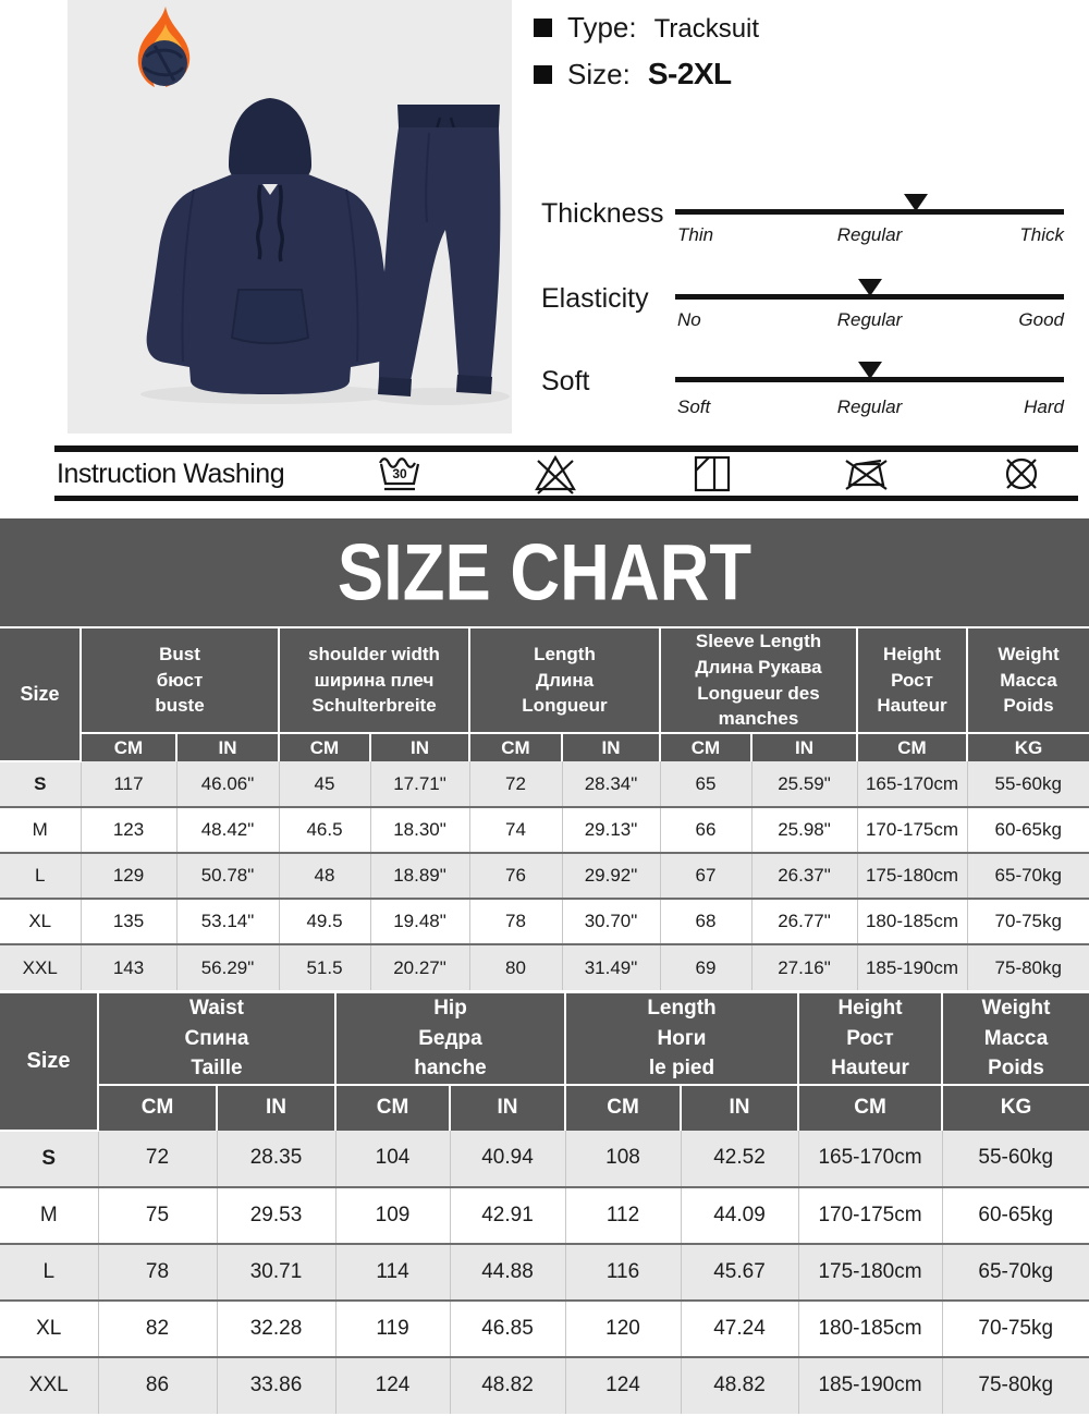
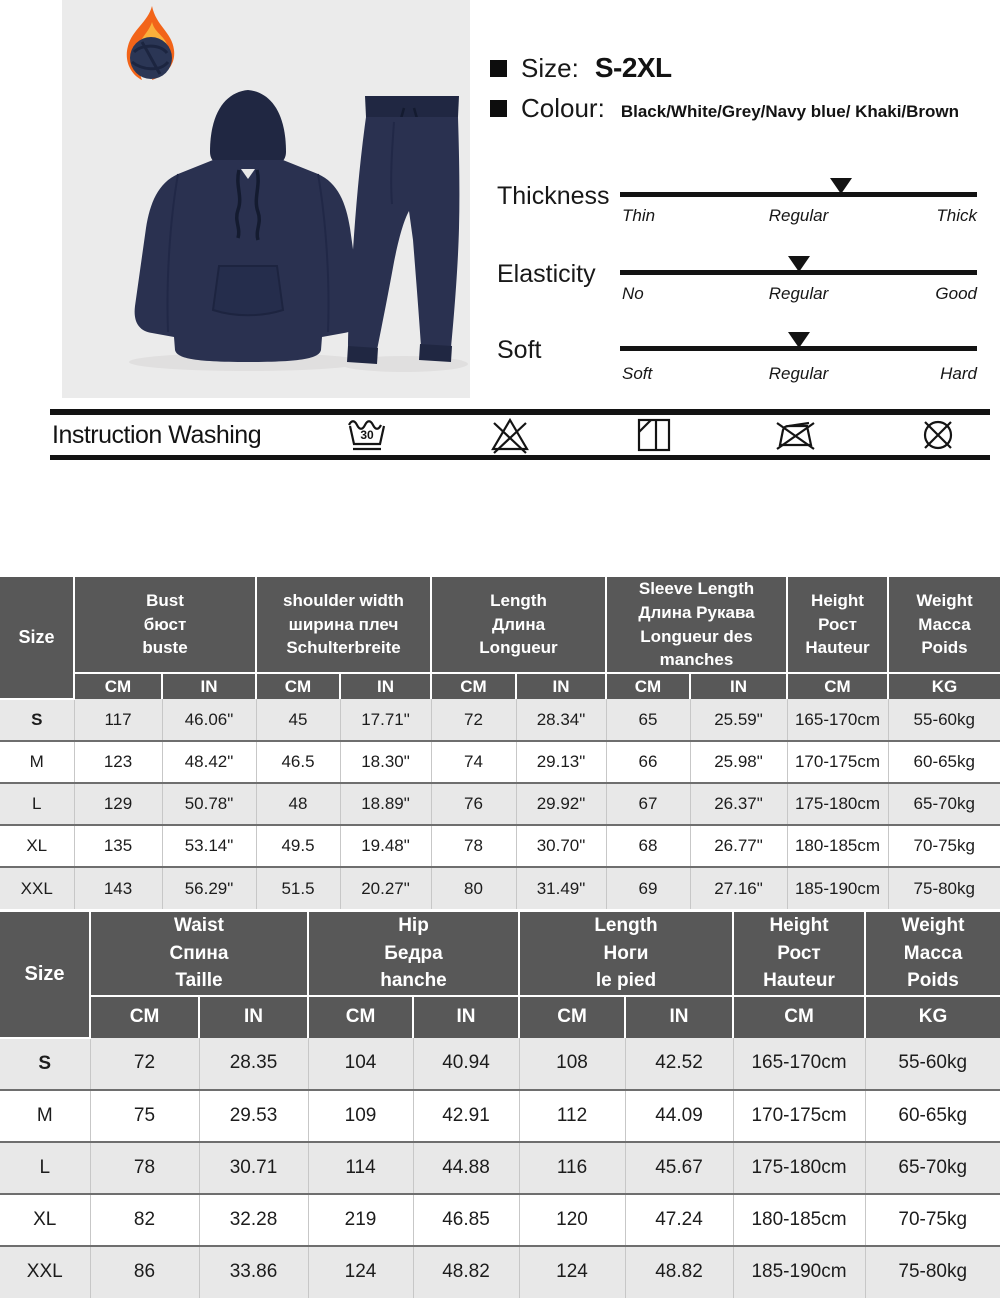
- Type:
- Tracksuit
  Size:
  S-2XL
+ Colour:
+ Black/White/Grey/Navy blue/ Khaki/Brown
  Thickness
  Thin
  Regular
  Thick
  Elasticity
  No
  Regular
  Good
  Soft
  Soft
  Regular
  Hard
  Instruction Washing
  30
- SIZE CHART
  Size	Bustбюстbuste	shoulder widthширина плечSchulterbreite	LengthДлинаLongueur	Sleeve LengthДлина РукаваLongueur desmanches	HeightРостHauteur	WeightМассаPoids
  CM	IN	CM	IN	CM	IN	CM	IN	CM	KG
  S	117	46.06"	45	17.71"	72	28.34"	65	25.59"	165-170cm	55-60kg
  M	123	48.42"	46.5	18.30"	74	29.13"	66	25.98"	170-175cm	60-65kg
  L	129	50.78"	48	18.89"	76	29.92"	67	26.37"	175-180cm	65-70kg
  XL	135	53.14"	49.5	19.48"	78	30.70"	68	26.77"	180-185cm	70-75kg
  XXL	143	56.29"	51.5	20.27"	80	31.49"	69	27.16"	185-190cm	75-80kg
  Size	WaistСпинаTaille	HipБедраhanche	LengthНогиle pied	HeightРостHauteur	WeightМассаPoids
  CM	IN	CM	IN	CM	IN	CM	KG
  S	72	28.35	104	40.94	108	42.52	165-170cm	55-60kg
  M	75	29.53	109	42.91	112	44.09	170-175cm	60-65kg
  L	78	30.71	114	44.88	116	45.67	175-180cm	65-70kg
- XL	82	32.28	119	46.85	120	47.24	180-185cm	70-75kg
+ XL	82	32.28	219	46.85	120	47.24	180-185cm	70-75kg
  XXL	86	33.86	124	48.82	124	48.82	185-190cm	75-80kg
